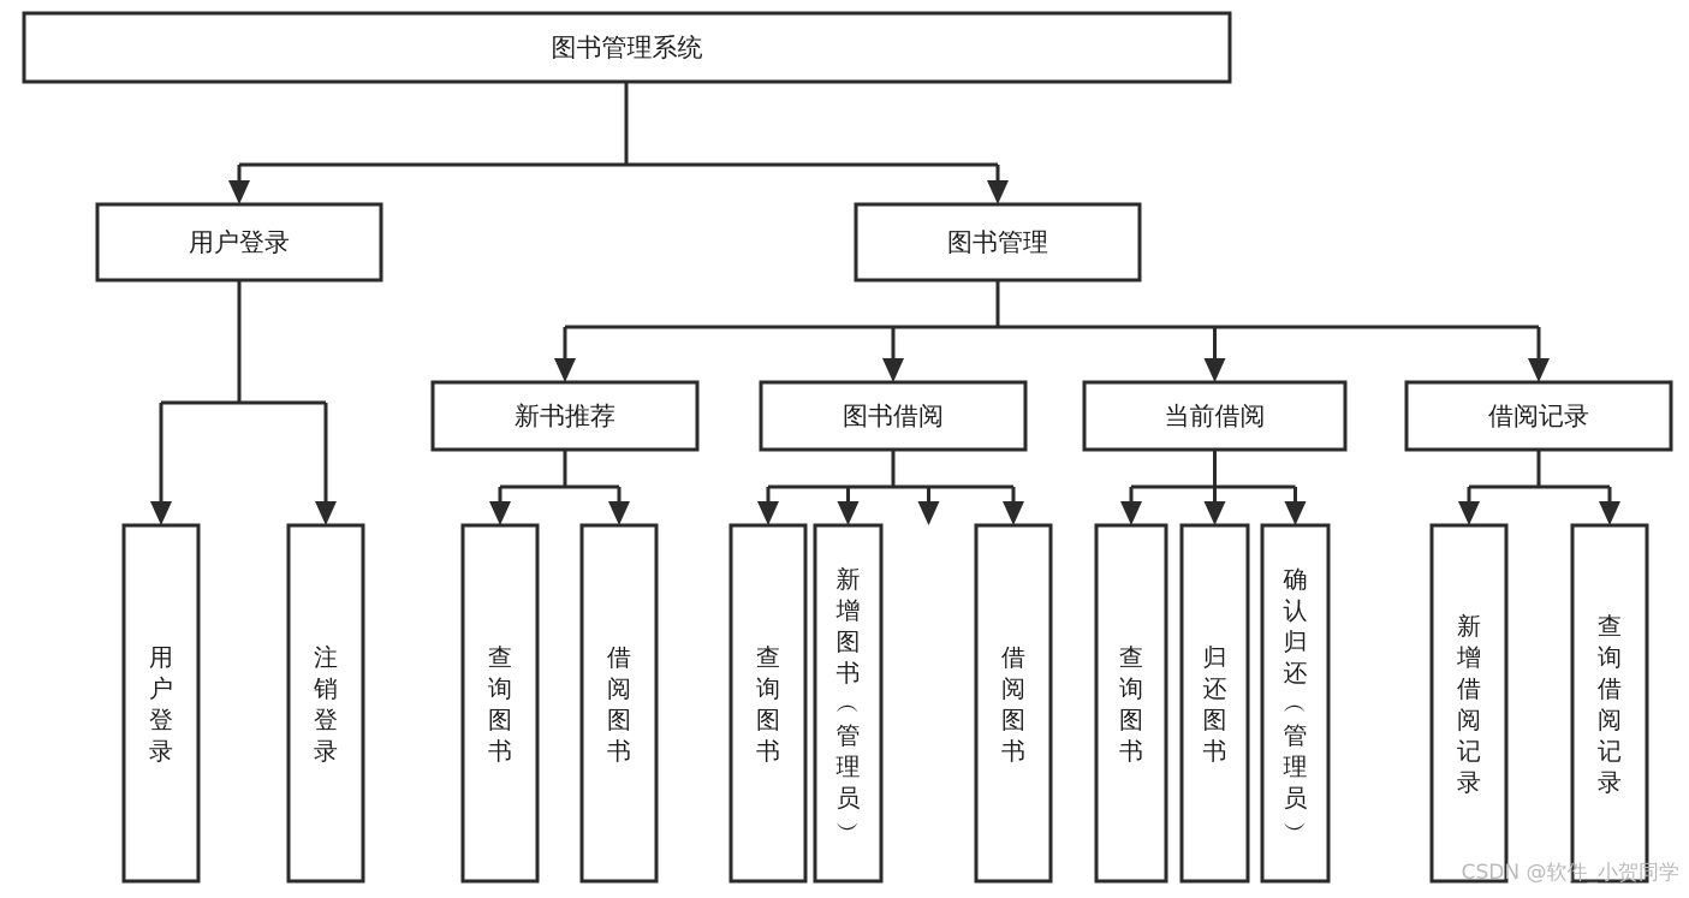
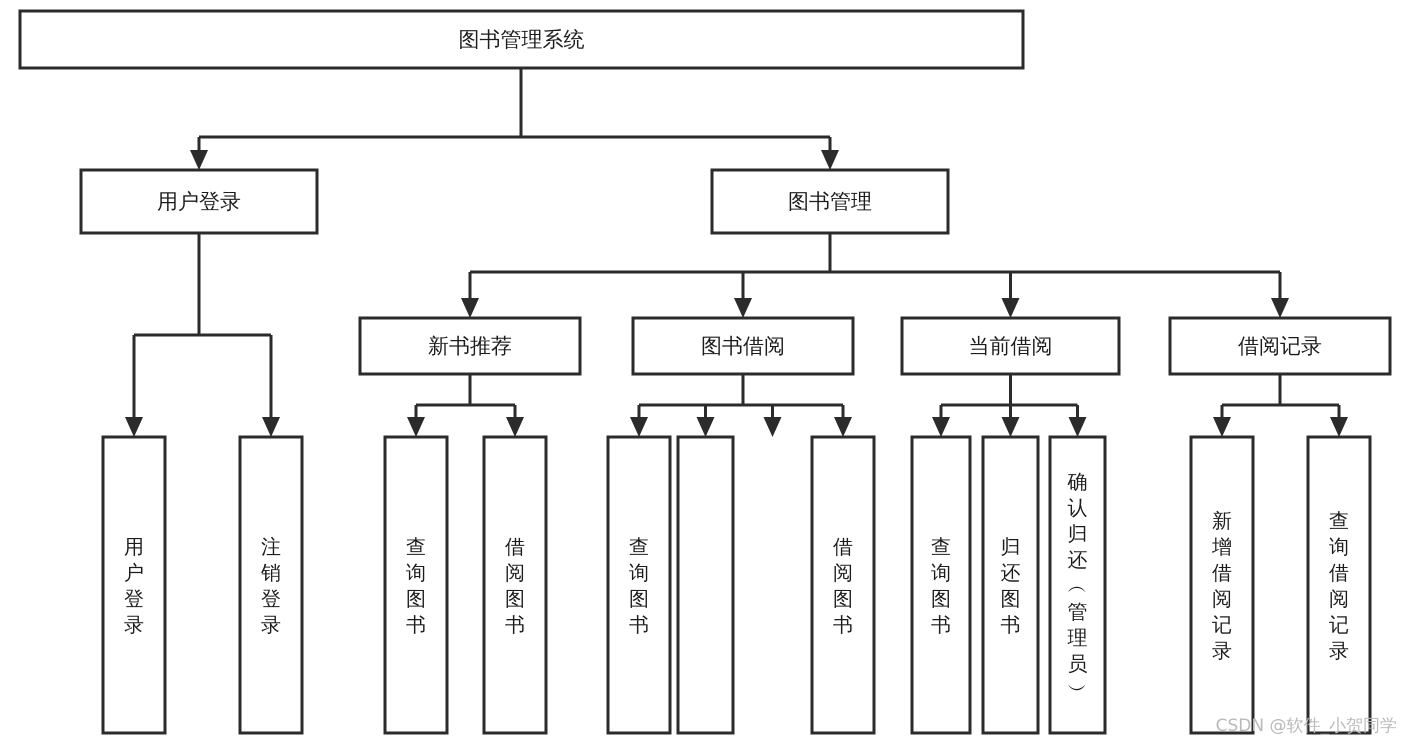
  图书管理系统
  用户登录
  图书管理
  新书推荐
  图书借阅
  当前借阅
  借阅记录
  用户登录
  注销登录
  查询图书
  借阅图书
  查询图书
- 新增图书 ︵ 管理员 ︶
  借阅图书
  查询图书
  归还图书
  确认归还 ︵ 管理员 ︶
  新增借阅记录
  查询借阅记录
  CSDN @软件_小贺同学
